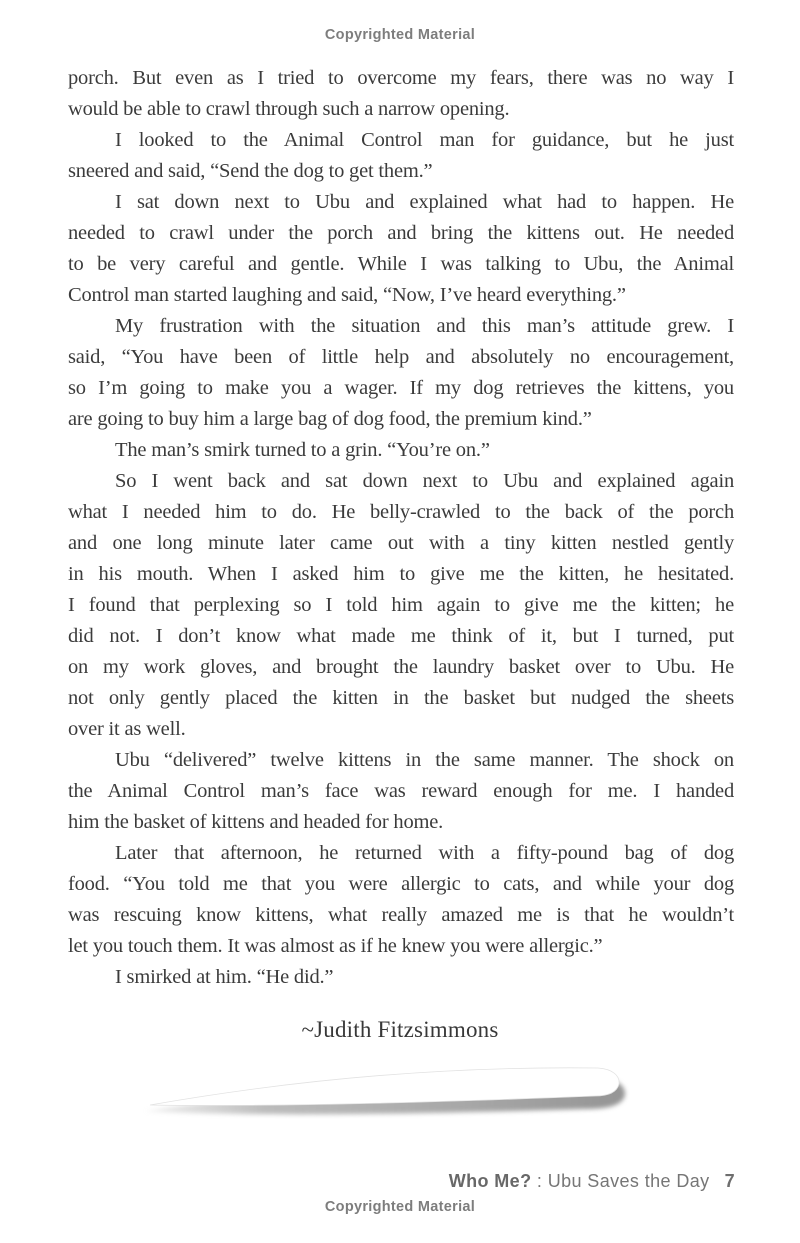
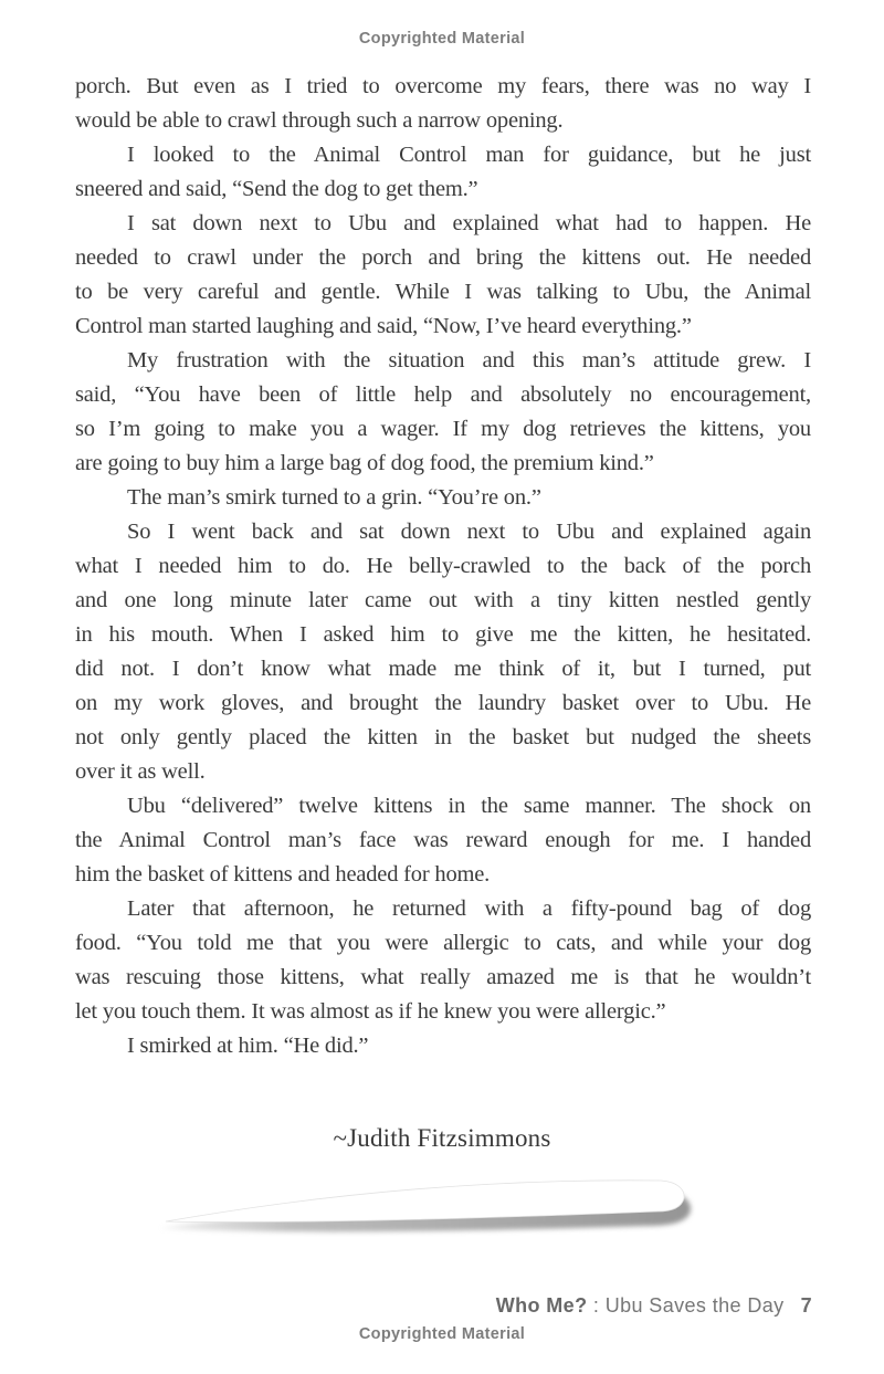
  Copyrighted Material
  porch. But even as I tried to overcome my fears, there was no way I
  would be able to crawl through such a narrow opening.
  I looked to the Animal Control man for guidance, but he just
  sneered and said, “Send the dog to get them.”
  I sat down next to Ubu and explained what had to happen. He
  needed to crawl under the porch and bring the kittens out. He needed
  to be very careful and gentle. While I was talking to Ubu, the Animal
  Control man started laughing and said, “Now, I’ve heard everything.”
  My frustration with the situation and this man’s attitude grew. I
  said, “You have been of little help and absolutely no encouragement,
  so I’m going to make you a wager. If my dog retrieves the kittens, you
  are going to buy him a large bag of dog food, the premium kind.”
  The man’s smirk turned to a grin. “You’re on.”
  So I went back and sat down next to Ubu and explained again
  what I needed him to do. He belly-crawled to the back of the porch
  and one long minute later came out with a tiny kitten nestled gently
  in his mouth. When I asked him to give me the kitten, he hesitated.
- I found that perplexing so I told him again to give me the kitten; he
  did not. I don’t know what made me think of it, but I turned, put
  on my work gloves, and brought the laundry basket over to Ubu. He
  not only gently placed the kitten in the basket but nudged the sheets
  over it as well.
  Ubu “delivered” twelve kittens in the same manner. The shock on
  the Animal Control man’s face was reward enough for me. I handed
  him the basket of kittens and headed for home.
  Later that afternoon, he returned with a fifty-pound bag of dog
  food. “You told me that you were allergic to cats, and while your dog
- was rescuing know kittens, what really amazed me is that he wouldn’t
+ was rescuing those kittens, what really amazed me is that he wouldn’t
  let you touch them. It was almost as if he knew you were allergic.”
  I smirked at him. “He did.”
  ~Judith Fitzsimmons
  Who Me? : Ubu Saves the Day 7
  Copyrighted Material
